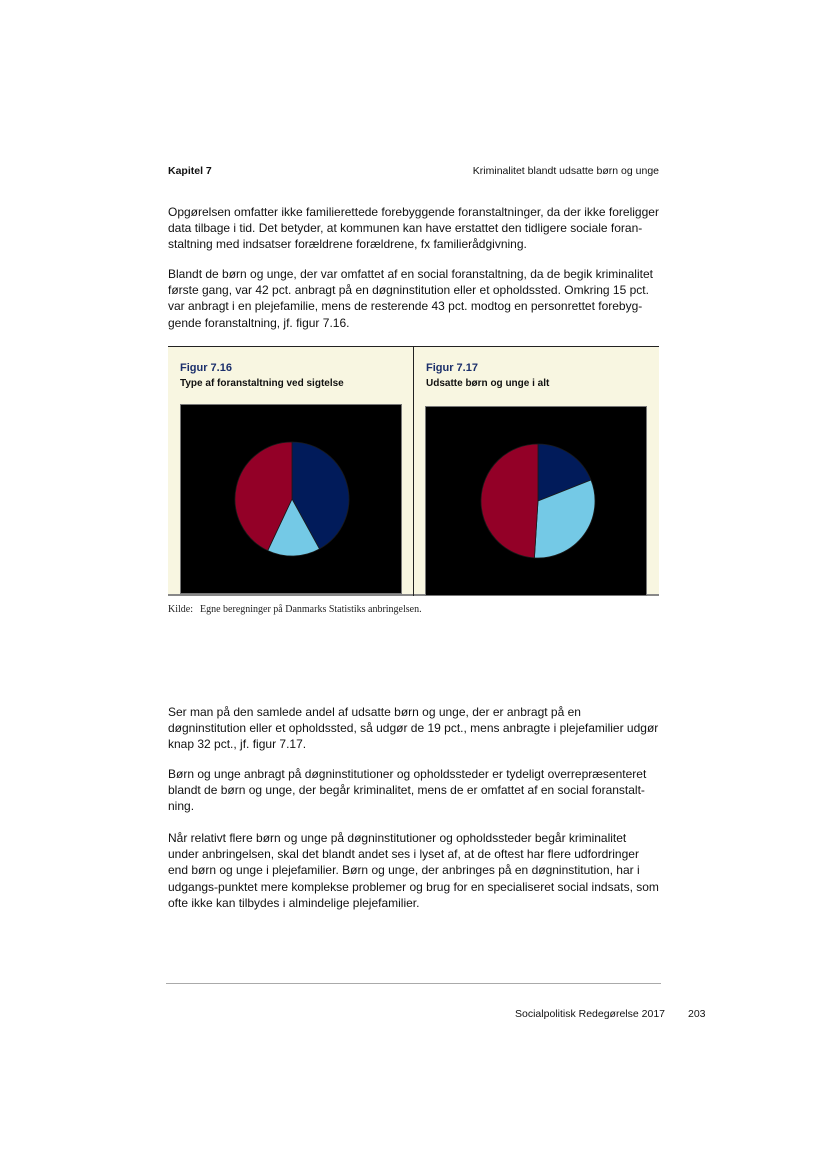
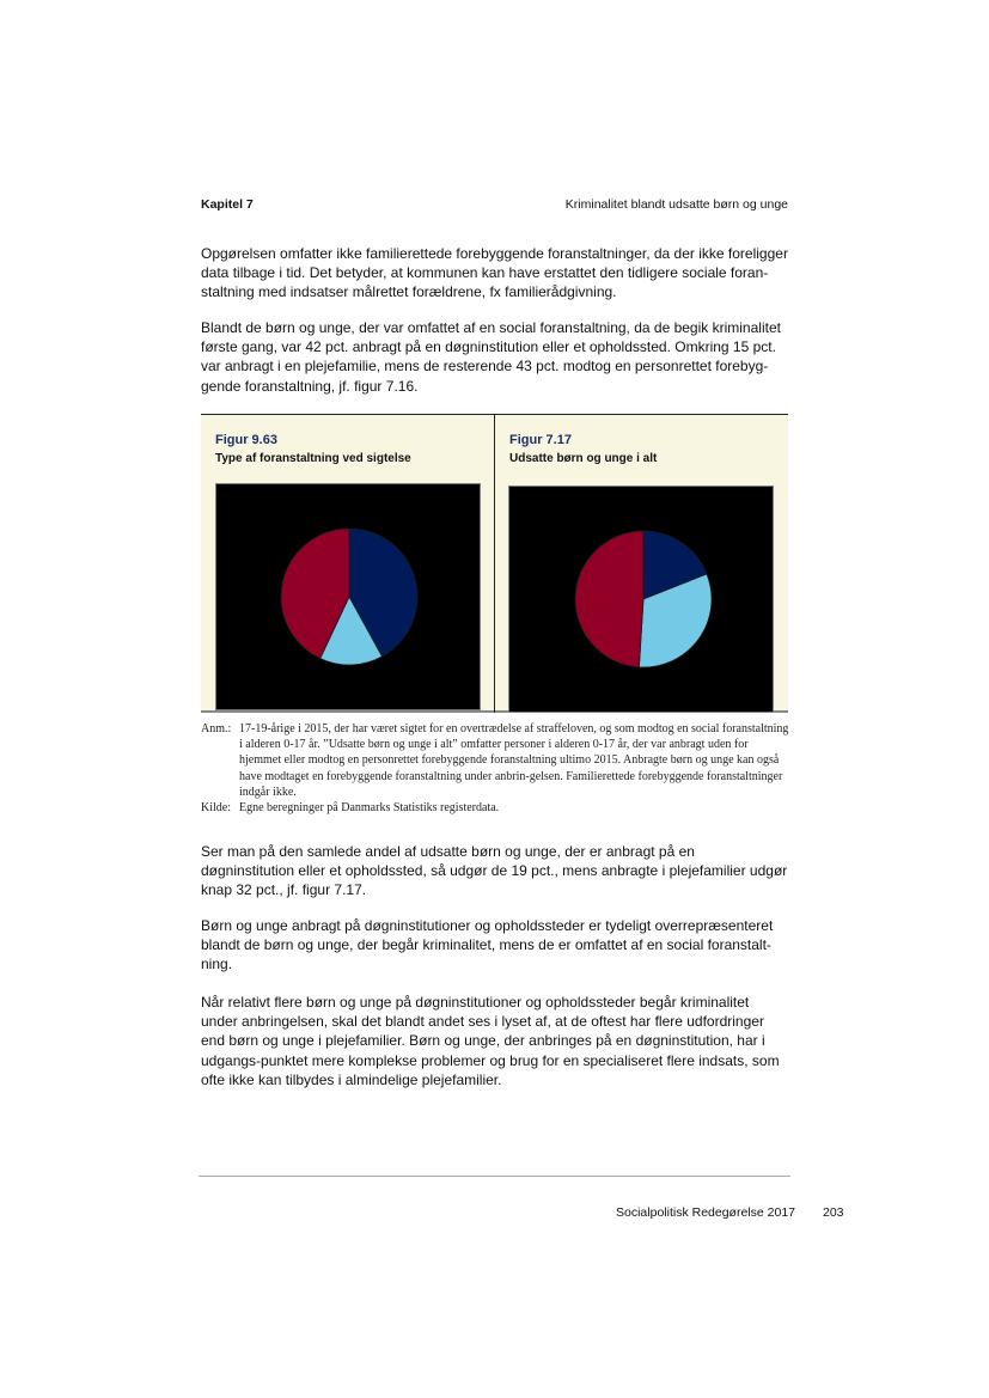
  Kapitel 7
  Kriminalitet blandt udsatte børn og unge
- Opgørelsen omfatter ikke familierettede forebyggende foranstaltninger, da der ikke foreligger data tilbage i tid. Det betyder, at kommunen kan have erstattet den tidligere sociale foran-staltning med indsatser forældrene forældrene, fx familierådgivning.
+ Opgørelsen omfatter ikke familierettede forebyggende foranstaltninger, da der ikke foreligger data tilbage i tid. Det betyder, at kommunen kan have erstattet den tidligere sociale foran-staltning med indsatser målrettet forældrene, fx familierådgivning.
  Blandt de børn og unge, der var omfattet af en social foranstaltning, da de begik kriminalitet første gang, var 42 pct. anbragt på en døgninstitution eller et opholdssted. Omkring 15 pct. var anbragt i en plejefamilie, mens de resterende 43 pct. modtog en personrettet forebyg-gende foranstaltning, jf. figur 7.16.
- Figur 7.16
+ Figur 9.63
  Type af foranstaltning ved sigtelse
  Figur 7.17
  Udsatte børn og unge i alt
+ Anm.:
+ 17-19-årige i 2015, der har været sigtet for en overtrædelse af straffeloven, og som modtog en social foranstaltning i alderen 0-17 år. ”Udsatte børn og unge i alt” omfatter personer i alderen 0-17 år, der var anbragt uden for hjemmet eller modtog en personrettet forebyggende foranstaltning ultimo 2015. Anbragte børn og unge kan også have modtaget en forebyggende foranstaltning under anbrin-gelsen. Familierettede forebyggende foranstaltninger indgår ikke.
  Kilde:
- Egne beregninger på Danmarks Statistiks anbringelsen.
+ Egne beregninger på Danmarks Statistiks registerdata.
  Ser man på den samlede andel af udsatte børn og unge, der er anbragt på en døgninstitution eller et opholdssted, så udgør de 19 pct., mens anbragte i plejefamilier udgør knap 32 pct., jf. figur 7.17.
  Børn og unge anbragt på døgninstitutioner og opholdssteder er tydeligt overrepræsenteret blandt de børn og unge, der begår kriminalitet, mens de er omfattet af en social foranstalt-ning.
- Når relativt flere børn og unge på døgninstitutioner og opholdssteder begår kriminalitet under anbringelsen, skal det blandt andet ses i lyset af, at de oftest har flere udfordringer end børn og unge i plejefamilier. Børn og unge, der anbringes på en døgninstitution, har i udgangs-punktet mere komplekse problemer og brug for en specialiseret social indsats, som ofte ikke kan tilbydes i almindelige plejefamilier.
+ Når relativt flere børn og unge på døgninstitutioner og opholdssteder begår kriminalitet under anbringelsen, skal det blandt andet ses i lyset af, at de oftest har flere udfordringer end børn og unge i plejefamilier. Børn og unge, der anbringes på en døgninstitution, har i udgangs-punktet mere komplekse problemer og brug for en specialiseret flere indsats, som ofte ikke kan tilbydes i almindelige plejefamilier.
  Socialpolitisk Redegørelse 2017
  203
